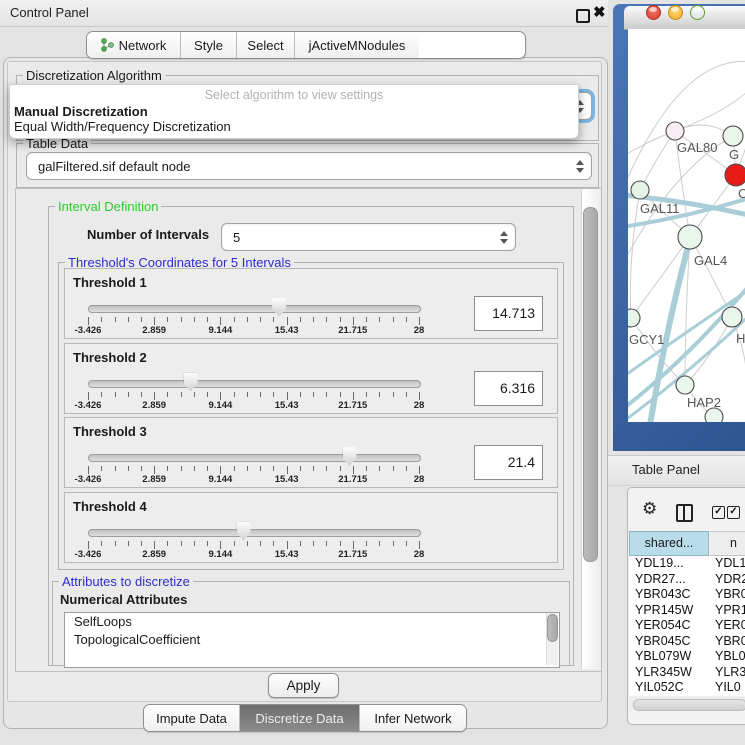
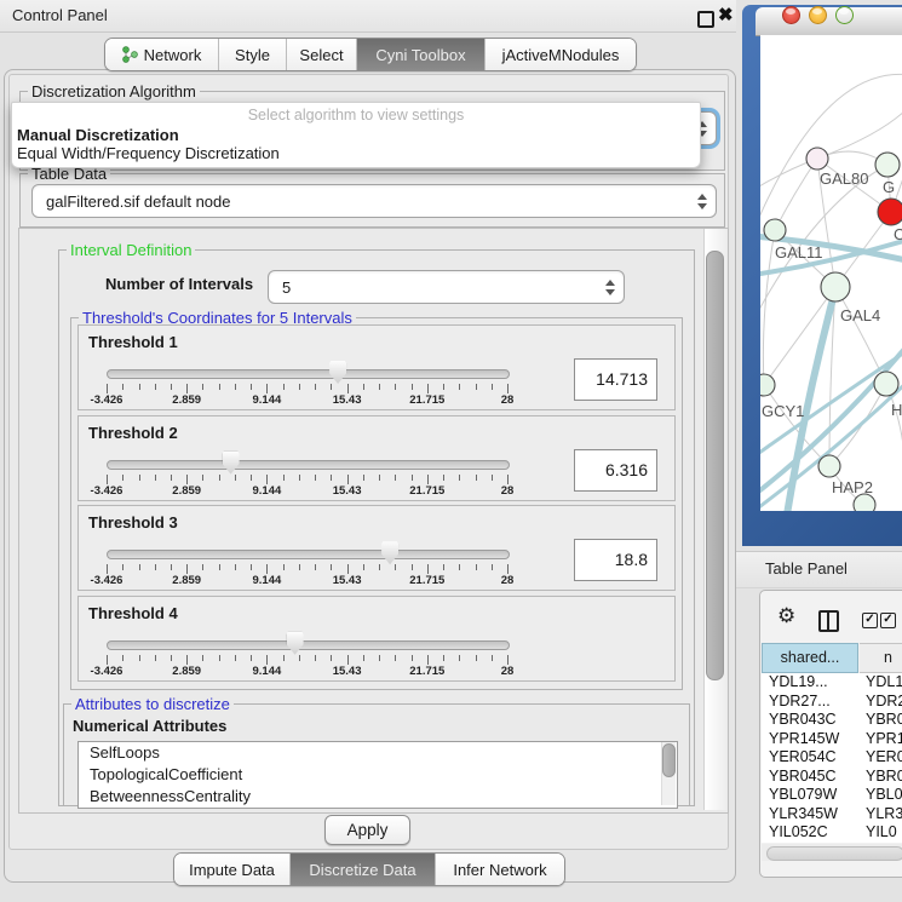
  Control Panel
  ✖
  Network
  Style
  Select
+ Cyni Toolbox
  jActiveMNodules
  Discretization Algorithm
  Table Data
  galFiltered.sif default node
  Select algorithm to view settings
  Manual Discretization
  Equal Width/Frequency Discretization
  Interval Definition
  Number of Intervals
  5
  Threshold's Coordinates for 5 Intervals
  Threshold 1
  -3.426
  2.859
  9.144
  15.43
  21.715
  28
  14.713
  Threshold 2
  -3.426
  2.859
  9.144
  15.43
  21.715
  28
  6.316
  Threshold 3
  -3.426
  2.859
  9.144
  15.43
  21.715
  28
- 21.4
+ 18.8
  Threshold 4
  -3.426
  2.859
  9.144
  15.43
  21.715
  28
  Attributes to discretize
  Numerical Attributes
  SelfLoops
  TopologicalCoefficient
+ BetweennessCentrality
  Apply
  Impute Data
  Discretize Data
  Infer Network
  GAL80
  G
  C
  GAL11
  GAL4
  GCY1
  H
  HAP2
  Table Panel
  ⚙
  ✓
  ✓
  shared...
  n
  YDL19...
  YDL1
  YDR27...
  YDR
  YBR043C
  YBR0
  YPR145W
  YPR1
  YER054C
  YER0
  YBR045C
  YBR0
  YBL079W
  YBL0
  YLR345W
  YLR3
  YIL052C
  YIL0
